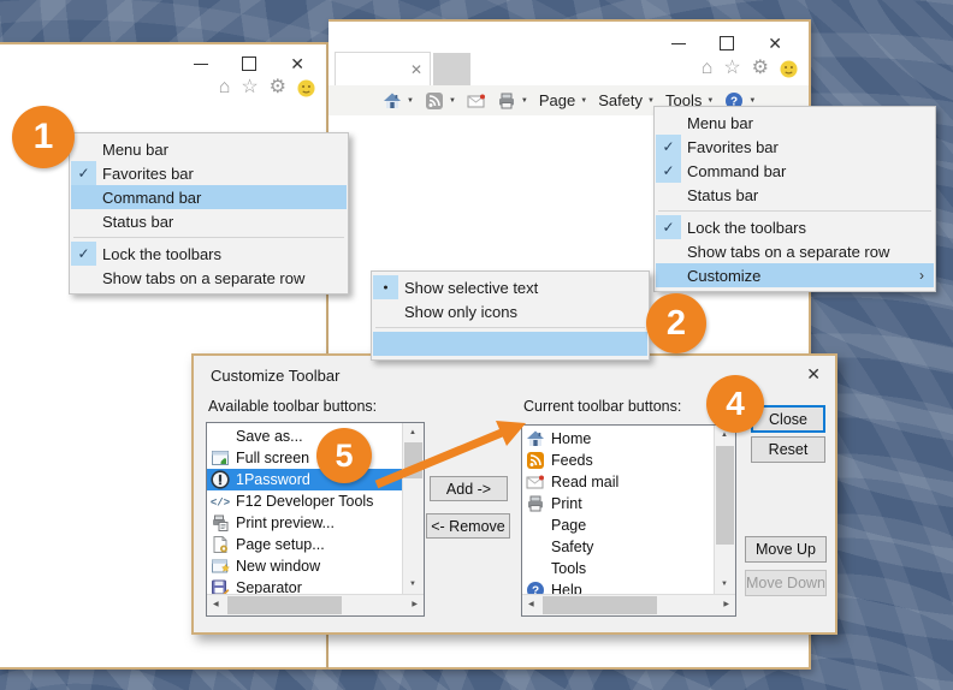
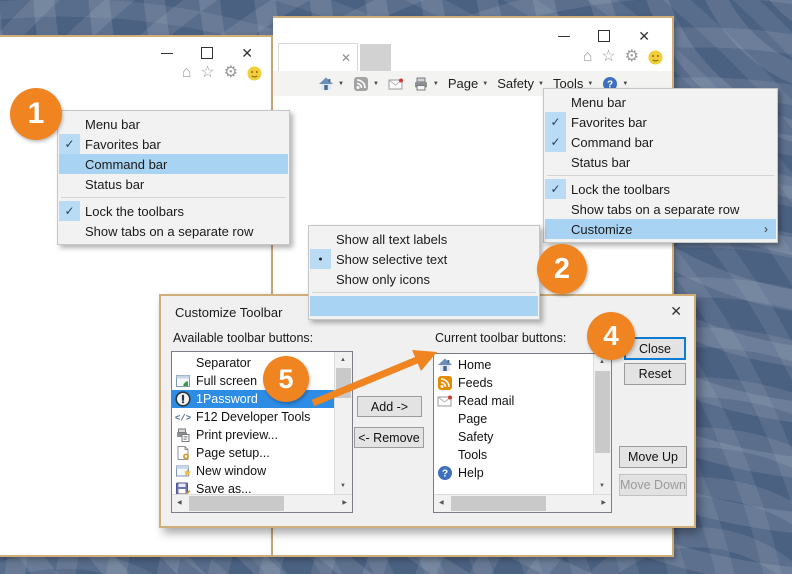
  ✕
  ⌂
  ☆
  ⚙
  ✕
  ⌂
  ☆
  ⚙
  ✕
  Page
  Safety
  Tools
  ?
  Menu bar
  ✓
  Favorites bar
  Command bar
  Status bar
  ✓
  Lock the toolbars
  Show tabs on a separate row
  Menu bar
  ✓
  Favorites bar
  ✓
  Command bar
  Status bar
  ✓
  Lock the toolbars
  Show tabs on a separate row
  Customize
  ›
+ Show all text labels
  Show selective text
  Show only icons
  Customize Toolbar
  ✕
  Available toolbar buttons:
  Current toolbar buttons:
- Save as...
+ Separator
  Full screen
  1Password
  </>
  F12 Developer Tools
  Print preview...
  Page setup...
  New window
- Separator
+ Save as...
  Home
  Feeds
  Read mail
- Print
  Page
  Safety
  Tools
  ?
  Help
  Add ->
  <- Remove
  Close
  Reset
  Move Up
  Move Down
  1
  2
  5
  4
